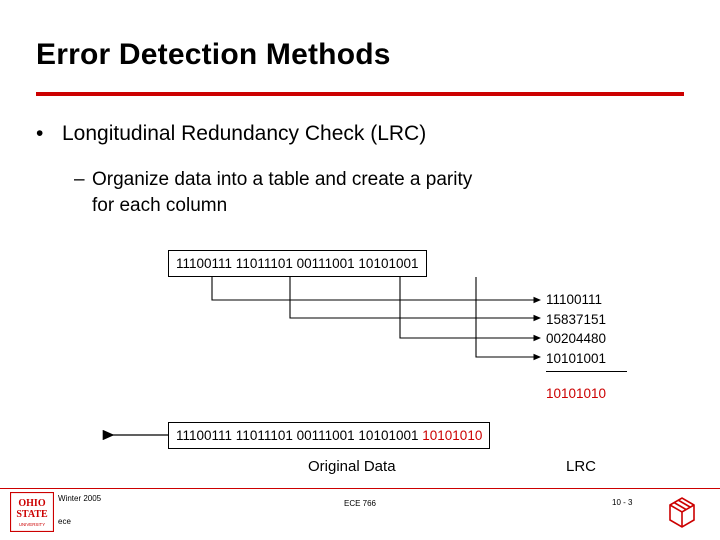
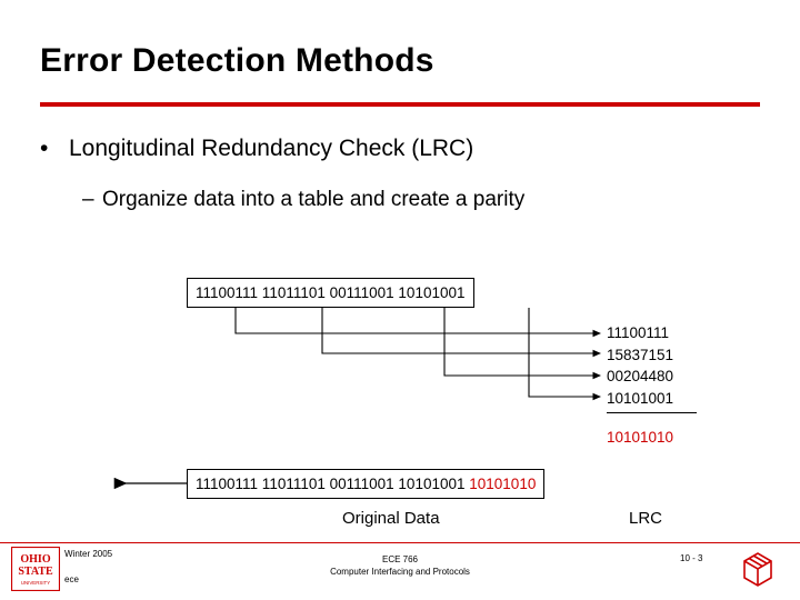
  Error Detection Methods
  • Longitudinal Redundancy Check (LRC)
  – Organize data into a table and create a parity
- for each column
  11100111 11011101 00111001 10101001
  11100111
  15837151
  00204480
  10101001
  10101010
  11100111 11011101 00111001 10101001 10101010
  Original Data
  LRC
  OHIO
  STATE
  Winter 2005
  ece
  ECE 766
+ Computer Interfacing and Protocols
  10 - 3
